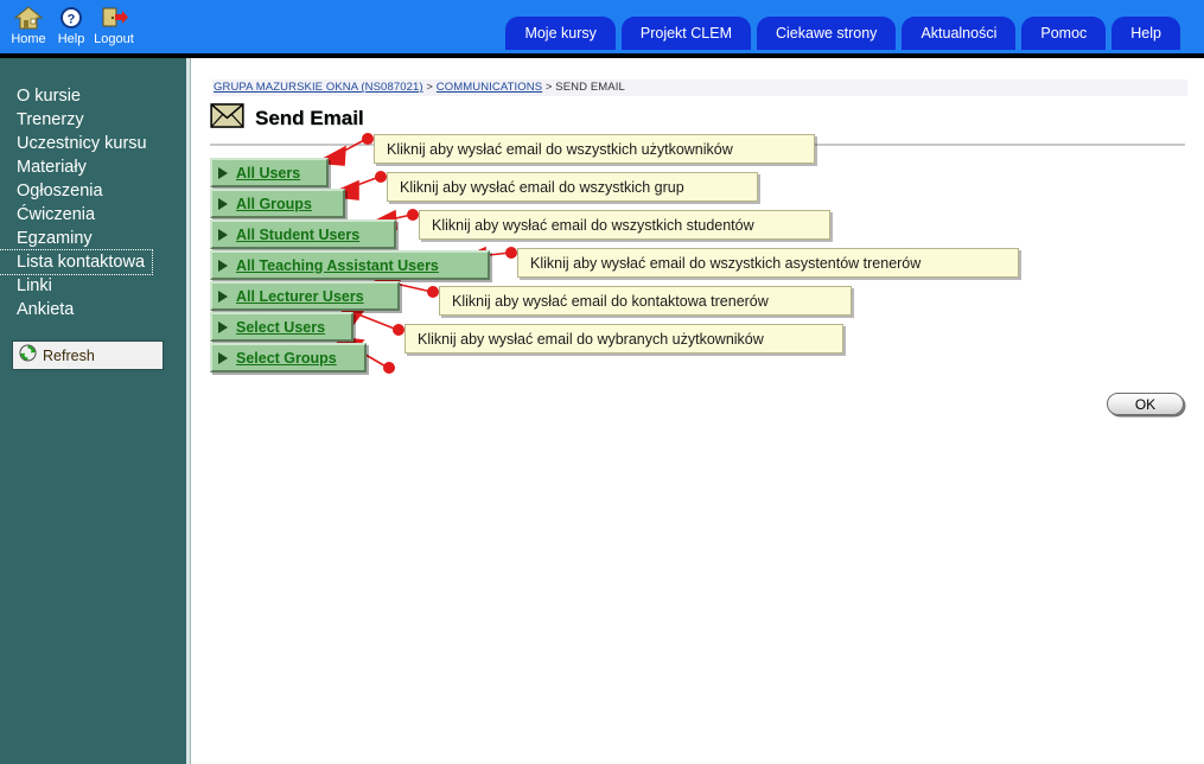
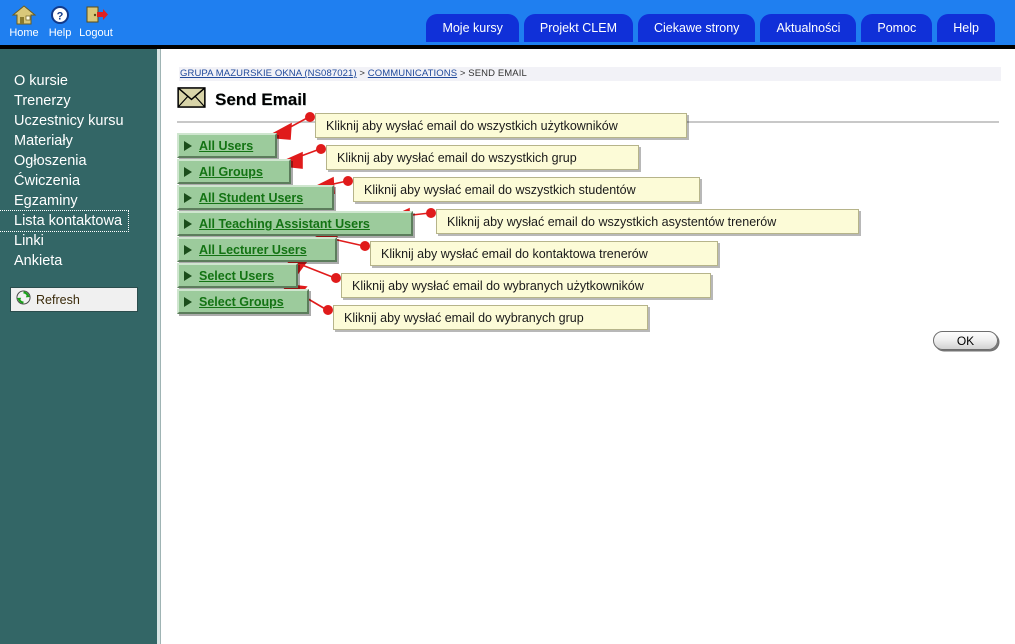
  Home
  ?
  Help
  Logout
  Moje kursy
  Projekt CLEM
  Ciekawe strony
  Aktualności
  Pomoc
  Help
  O kursie
  Trenerzy
  Uczestnicy kursu
  Materiały
  Ogłoszenia
  Ćwiczenia
  Egzaminy
  Lista kontaktowa
  Linki
  Ankieta
  Refresh
  GRUPA MAZURSKIE OKNA (NS087021) > COMMUNICATIONS > SEND EMAIL
  Send Email
  Kliknij aby wysłać email do wszystkich użytkowników
  Kliknij aby wysłać email do wszystkich grup
  Kliknij aby wysłać email do wszystkich studentów
  Kliknij aby wysłać email do wszystkich asystentów trenerów
  Kliknij aby wysłać email do kontaktowa trenerów
  Kliknij aby wysłać email do wybranych użytkowników
+ Kliknij aby wysłać email do wybranych grup
  All Users
  All Groups
  All Student Users
  All Teaching Assistant Users
  All Lecturer Users
  Select Users
  Select Groups
  OK
